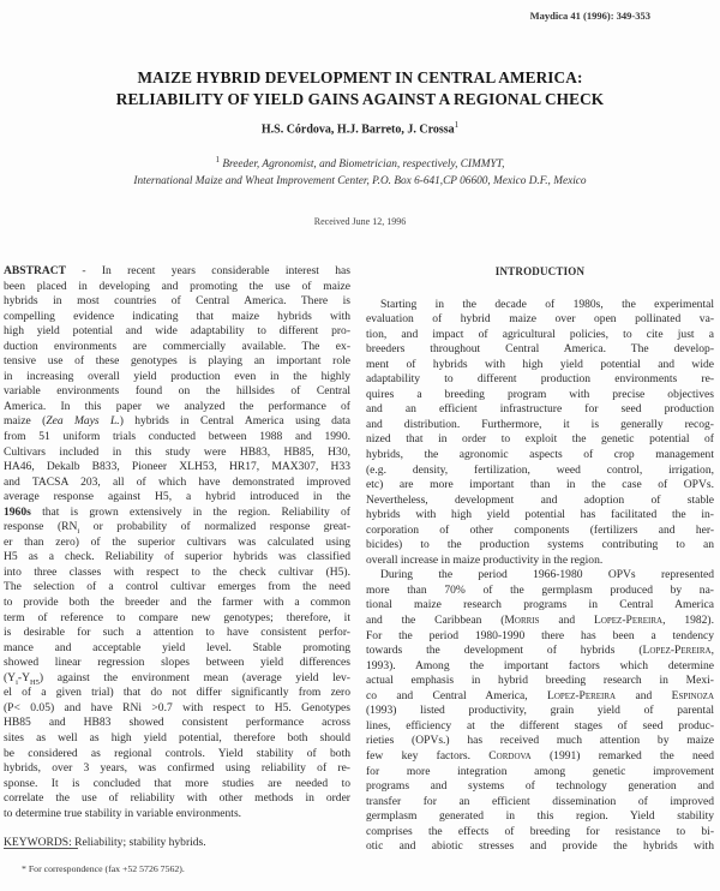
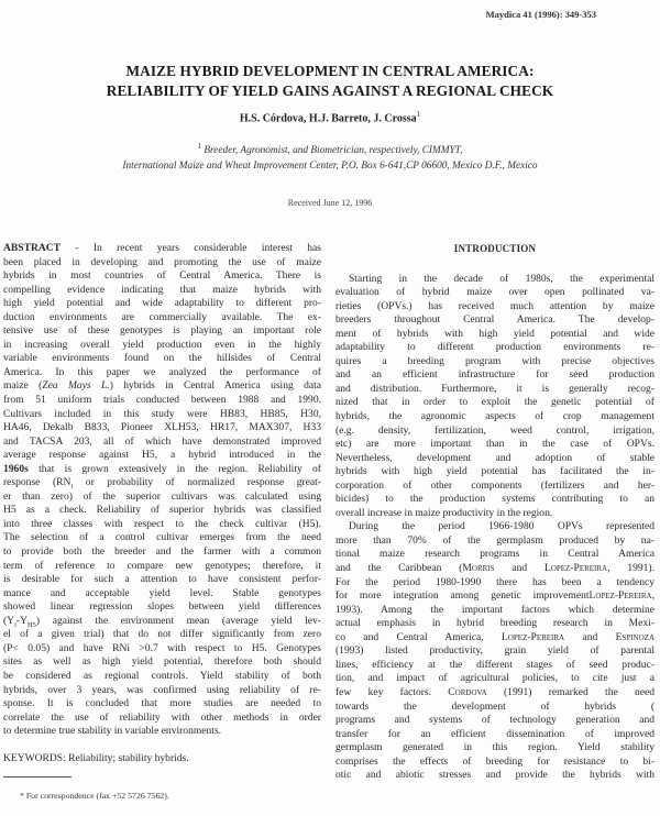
  Maydica 41 (1996): 349-353
  MAIZE HYBRID DEVELOPMENT IN CENTRAL AMERICA:
  RELIABILITY OF YIELD GAINS AGAINST A REGIONAL CHECK
  H.S. Córdova, H.J. Barreto, J. Crossa1
  1 Breeder, Agronomist, and Biometrician, respectively, CIMMYT,
  International Maize and Wheat Improvement Center, P.O. Box 6-641,CP 06600, Mexico D.F., Mexico
  Received June 12, 1996
  ABSTRACT - In recent years considerable interest has
  been placed in developing and promoting the use of maize
  hybrids in most countries of Central America. There is
  compelling evidence indicating that maize hybrids with
  high yield potential and wide adaptability to different pro-
  duction environments are commercially available. The ex-
  tensive use of these genotypes is playing an important role
  in increasing overall yield production even in the highly
  variable environments found on the hillsides of Central
  America. In this paper we analyzed the performance of
  maize (Zea Mays L.) hybrids in Central America using data
  from 51 uniform trials conducted between 1988 and 1990.
  Cultivars included in this study were HB83, HB85, H30,
  HA46, Dekalb B833, Pioneer XLH53, HR17, MAX307, H33
  and TACSA 203, all of which have demonstrated improved
  average response against H5, a hybrid introduced in the
  1960s that is grown extensively in the region. Reliability of
  response (RN or probability of normalized response great-
  er than zero) of the superior cultivars was calculated using
  H5 as a check. Reliability of superior hybrids was classified
  into three classes with respect to the check cultivar (H5).
  The selection of a control cultivar emerges from the need
  to provide both the breeder and the farmer with a common
  term of reference to compare new genotypes; therefore, it
  is desirable for such a attention to have consistent perfor-
- mance and acceptable yield level. Stable promoting
+ mance and acceptable yield level. Stable genotypes
  showed linear regression slopes between yield differences
  (Y -Y ) against the environment mean (average yield lev-
  el of a given trial) that do not differ significantly from zero
  (P< 0.05) and have RNi >0.7 with respect to H5. Genotypes
- HB85 and HB83 showed consistent performance across
  sites as well as high yield potential, therefore both should
  be considered as regional controls. Yield stability of both
  hybrids, over 3 years, was confirmed using reliability of re-
  sponse. It is concluded that more studies are needed to
  correlate the use of reliability with other methods in order
  to determine true stability in variable environments.
  KEYWORDS: Reliability; stability hybrids.
  * For correspondence (fax +52 5726 7562).
  INTRODUCTION
  Starting in the decade of 1980s, the experimental
  evaluation of hybrid maize over open pollinated va-
- tion, and impact of agricultural policies, to cite just a
+ rieties (OPVs.) has received much attention by maize
  breeders throughout Central America. The develop-
  ment of hybrids with high yield potential and wide
  adaptability to different production environments re-
  quires a breeding program with precise objectives
  and an efficient infrastructure for seed production
  and distribution. Furthermore, it is generally recog-
  nized that in order to exploit the genetic potential of
  hybrids, the agronomic aspects of crop management
  (e.g. density, fertilization, weed control, irrigation,
  etc) are more important than in the case of OPVs.
  Nevertheless, development and adoption of stable
  hybrids with high yield potential has facilitated the in-
  corporation of other components (fertilizers and her-
  bicides) to the production systems contributing to an
  overall increase in maize productivity in the region.
  During the period 1966-1980 OPVs represented
  more than 70% of the germplasm produced by na-
  tional maize research programs in Central America
- and the Caribbean (Morris and Lopez-Pereira, 1982).
+ and the Caribbean (Morris and Lopez-Pereira, 1991).
  For the period 1980-1990 there has been a tendency
- towards the development of hybrids (Lopez-Pereira,
+ for more integration among genetic improvementLopez-Pereira,
  1993). Among the important factors which determine
  actual emphasis in hybrid breeding research in Mexi-
  co and Central America, Lopez-Pereira and Espinoza
  (1993) listed productivity, grain yield of parental
  lines, efficiency at the different stages of seed produc-
- rieties (OPVs.) has received much attention by maize
+ tion, and impact of agricultural policies, to cite just a
  few key factors. Cordova (1991) remarked the need
- for more integration among genetic improvement
+ towards the development of hybrids (
  programs and systems of technology generation and
  transfer for an efficient dissemination of improved
  germplasm generated in this region. Yield stability
  comprises the effects of breeding for resistance to bi-
  otic and abiotic stresses and provide the hybrids with
